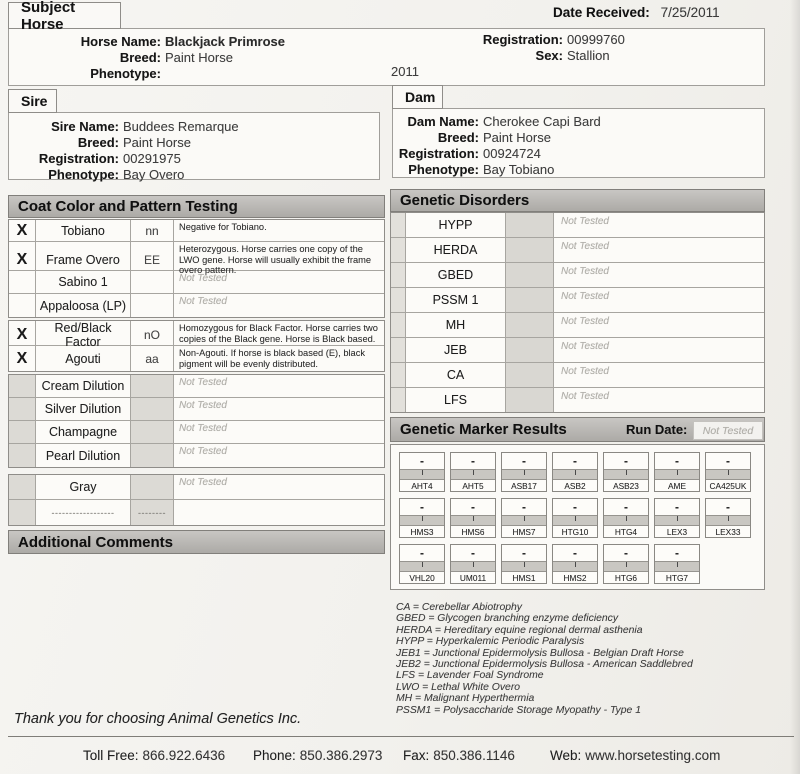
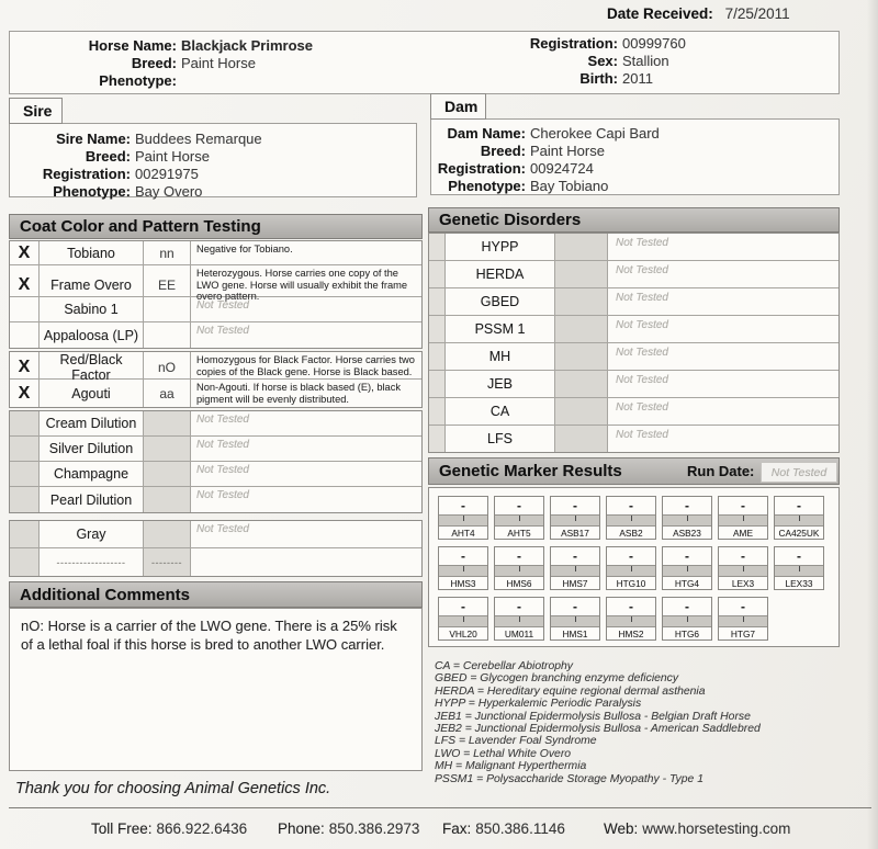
- Subject Horse
  Date Received: 7/25/2011
  Horse Name:
  Blackjack Primrose
  Breed:
  Paint Horse
  Phenotype:
  Registration:
  00999760
  Sex:
  Stallion
+ Birth:
  2011
  Sire
  Sire Name:
  Buddees Remarque
  Breed:
  Paint Horse
  Registration:
  00291975
  Phenotype:
  Bay Overo
  Dam
  Dam Name:
  Cherokee Capi Bard
  Breed:
  Paint Horse
  Registration:
  00924724
  Phenotype:
  Bay Tobiano
  Coat Color and Pattern Testing
  X
  Tobiano
  nn
  Negative for Tobiano.
  X
  Frame Overo
  EE
  Heterozygous. Horse carries one copy of the LWO gene. Horse will usually exhibit the frame overo pattern.
  Sabino 1
  Not Tested
  Appaloosa (LP)
  Not Tested
  X
  Red/Black Factor
  nO
  Homozygous for Black Factor. Horse carries two copies of the Black gene. Horse is Black based.
  X
  Agouti
  aa
  Non-Agouti. If horse is black based (E), black pigment will be evenly distributed.
  Cream Dilution
  Not Tested
  Silver Dilution
  Not Tested
  Champagne
  Not Tested
  Pearl Dilution
  Not Tested
  Gray
  Not Tested
  ------------------
  --------
  Additional Comments
+ nO: Horse is a carrier of the LWO gene. There is a 25% risk of a lethal foal if this horse is bred to another LWO carrier.
  Genetic Disorders
  HYPP
  Not Tested
  HERDA
  Not Tested
  GBED
  Not Tested
  PSSM 1
  Not Tested
  MH
  Not Tested
  JEB
  Not Tested
  CA
  Not Tested
  LFS
  Not Tested
  Genetic Marker Results
  Run Date:
  Not Tested
  -
  AHT4
  -
  AHT5
  -
  ASB17
  -
  ASB2
  -
  ASB23
  -
  AME
  -
  CA425UK
  -
  HMS3
  -
  HMS6
  -
  HMS7
  -
  HTG10
  -
  HTG4
  -
  LEX3
  -
  LEX33
  -
  VHL20
  -
  UM011
  -
  HMS1
  -
  HMS2
  -
  HTG6
  -
  HTG7
  CA = Cerebellar Abiotrophy
  GBED = Glycogen branching enzyme deficiency
  HERDA = Hereditary equine regional dermal asthenia
  HYPP = Hyperkalemic Periodic Paralysis
  JEB1 = Junctional Epidermolysis Bullosa - Belgian Draft Horse
  JEB2 = Junctional Epidermolysis Bullosa - American Saddlebred
  LFS = Lavender Foal Syndrome
  LWO = Lethal White Overo
  MH = Malignant Hyperthermia
  PSSM1 = Polysaccharide Storage Myopathy - Type 1
  Thank you for choosing Animal Genetics Inc.
  Toll Free: 866.922.6436
  Phone: 850.386.2973
  Fax: 850.386.1146
  Web: www.horsetesting.com
